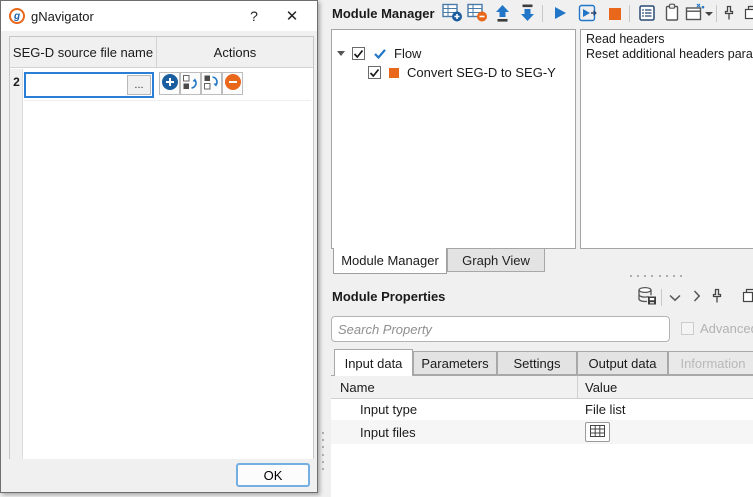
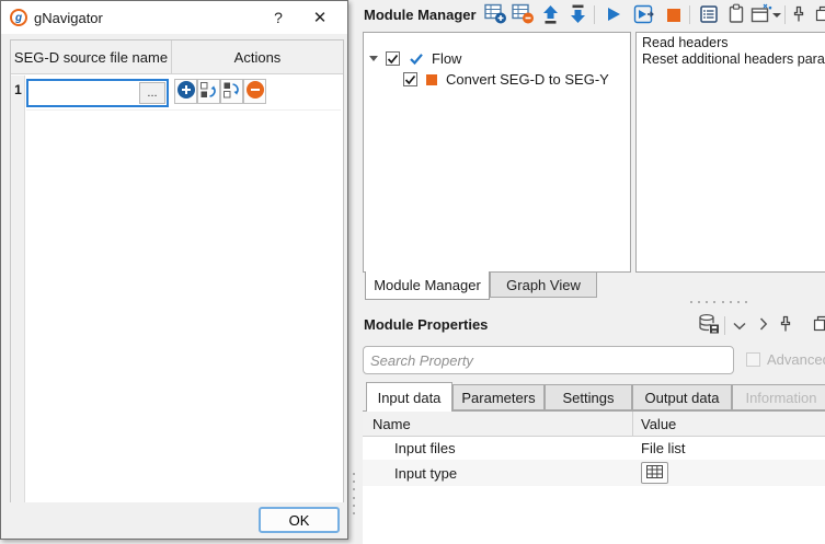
  g
  gNavigator
  ?
  ✕
  SEG-D source file name
  Actions
- 2
+ 1
  ...
  OK
  Module Manager
  Flow
  Convert SEG-D to SEG-Y
  Read headers
  Reset additional headers para
  Module Manager
  Graph View
  Module Properties
  Search Property
  Advance
  Input data
  Parameters
  Settings
  Output data
  Information
  Name
  Value
- Input type
+ Input files
  File list
- Input files
+ Input type
